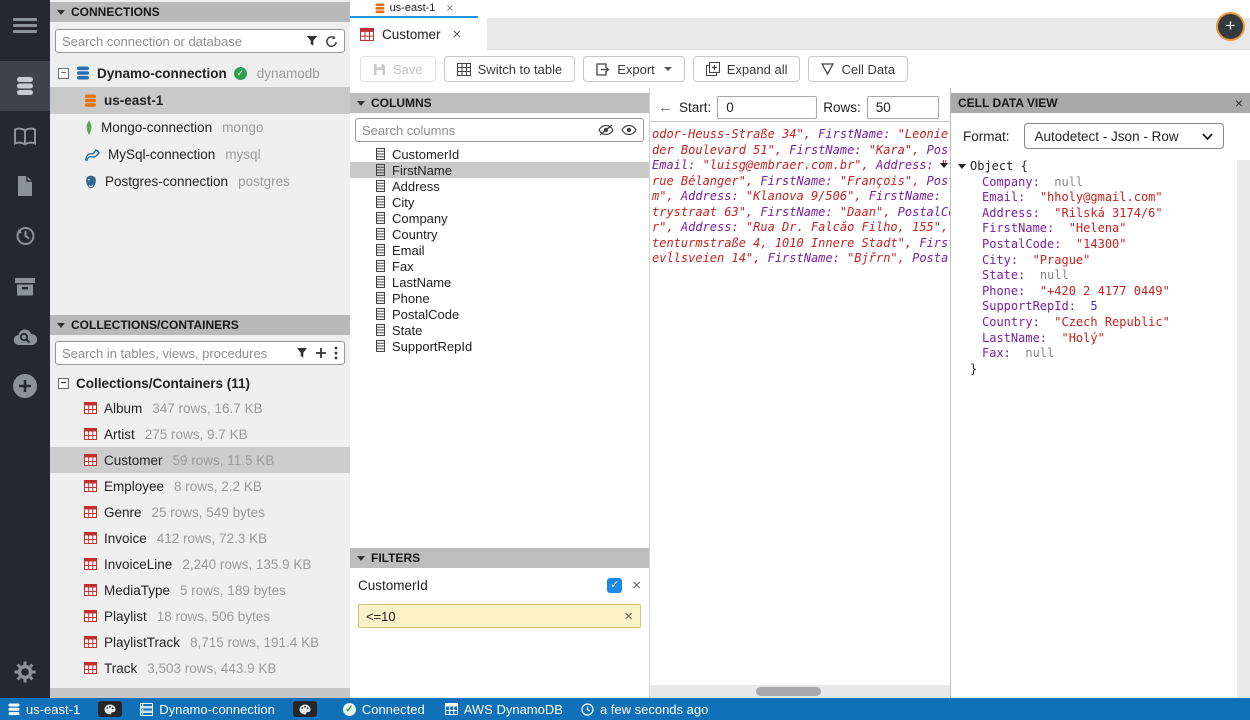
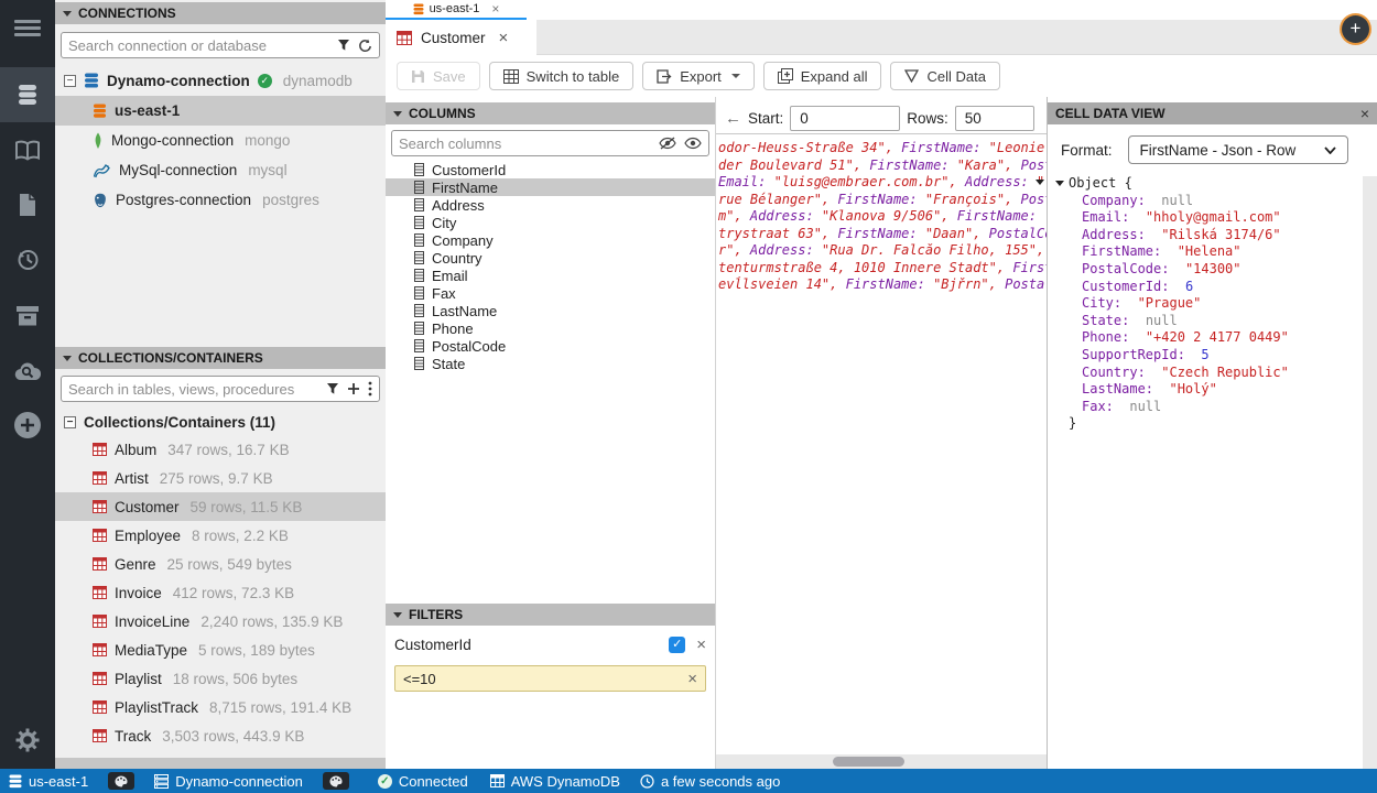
  CONNECTIONS
  Search connection or database
  −
  Dynamo-connection
  ✓
  dynamodb
  us-east-1
  Mongo-connection
  mongo
  MySql-connection
  mysql
  Postgres-connection
  postgres
  COLLECTIONS/CONTAINERS
  Search in tables, views, procedures
  −
  Collections/Containers (11)
  Album
  347 rows, 16.7 KB
  Artist
  275 rows, 9.7 KB
  Customer
  59 rows, 11.5 KB
  Employee
  8 rows, 2.2 KB
  Genre
  25 rows, 549 bytes
  Invoice
  412 rows, 72.3 KB
  InvoiceLine
  2,240 rows, 135.9 KB
  MediaType
  5 rows, 189 bytes
  Playlist
  18 rows, 506 bytes
  PlaylistTrack
  8,715 rows, 191.4 KB
  Track
  3,503 rows, 443.9 KB
  us-east-1
  ×
  +
  Customer
  ×
  Save
  Switch to table
  Export
  Expand all
  Cell Data
  COLUMNS
  Search columns
  CustomerId
  FirstName
  Address
  City
  Company
  Country
  Email
  Fax
  LastName
  Phone
  PostalCode
  State
- SupportRepId
  FILTERS
  CustomerId
  ✓
  ×
  <=10
  ×
  ←
  Start:
  0
  Rows:
  50
  odor-Heuss-Straße 34", FirstName: "Leonie
  der Boulevard 51", FirstName: "Kara", Pos
  Email: "luisg@embraer.com.br", Address: "
  rue Bélanger", FirstName: "François", Pos
  m", Address: "Klanova 9/506", FirstName:
  trystraat 63", FirstName: "Daan", PostalC
  r", Address: "Rua Dr. Falcăo Filho, 155",
  tenturmstraße 4, 1010 Innere Stadt", Firs
  evĺlsveien 14", FirstName: "Bjřrn", Posta
  CELL DATA VIEW
  ×
  Format:
- Autodetect - Json - Row
+ FirstName - Json - Row
  Object {
  Company: null
  Email: "hholy@gmail.com"
  Address: "Rilská 3174/6"
  FirstName: "Helena"
  PostalCode: "14300"
+ CustomerId: 6
  City: "Prague"
  State: null
  Phone: "+420 2 4177 0449"
  SupportRepId: 5
  Country: "Czech Republic"
  LastName: "Holý"
  Fax: null
  }
  us-east-1
  Dynamo-connection
  ✓
  Connected
  AWS DynamoDB
  a few seconds ago
